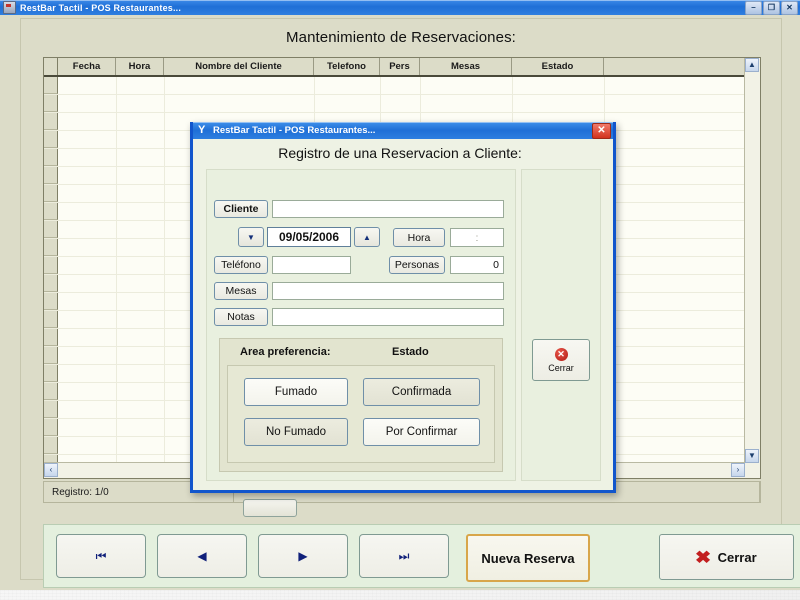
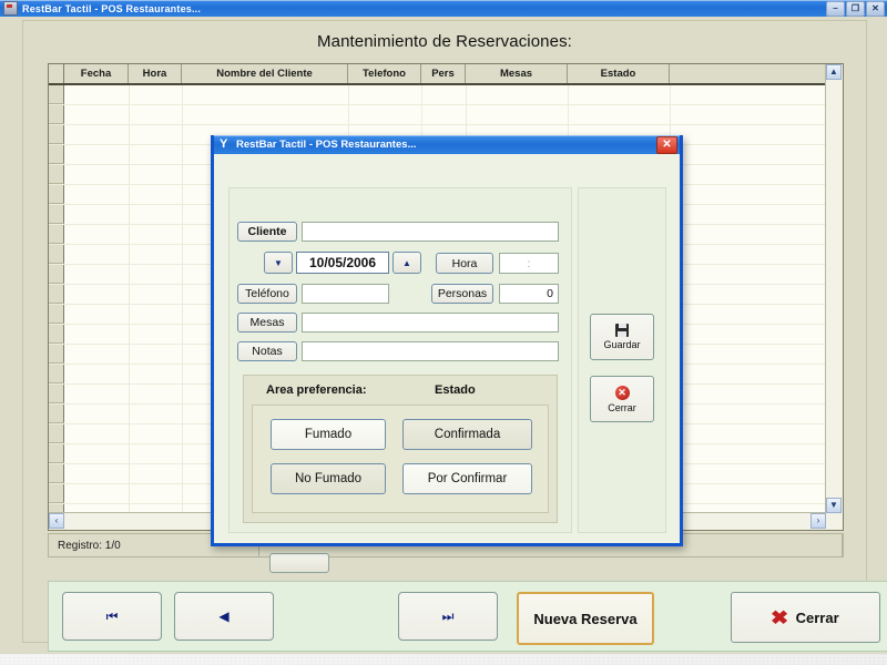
  RestBar Tactil - POS Restaurantes...
  –
  ❐
  ✕
  Mantenimiento de Reservaciones:
  Fecha
  Hora
  Nombre del Cliente
  Telefono
  Pers
  Mesas
  Estado
  ▲
  ▼
  ‹
  ›
  Registro: 1/0
  ⏮
  ◀
- ▶
  ⏭
  Nueva Reserva
  ✖
  Cerrar
  RestBar Tactil - POS Restaurantes...
  ✕
- Registro de una Reservacion a Cliente:
  Cliente
  ▼
- 09/05/2006
+ 10/05/2006
  ▲
  Hora
  :
  Teléfono
  Personas
  0
  Mesas
  Notas
  Area preferencia:
  Estado
  Fumado
  No Fumado
  Confirmada
  Por Confirmar
+ Guardar
  ✕
  Cerrar
